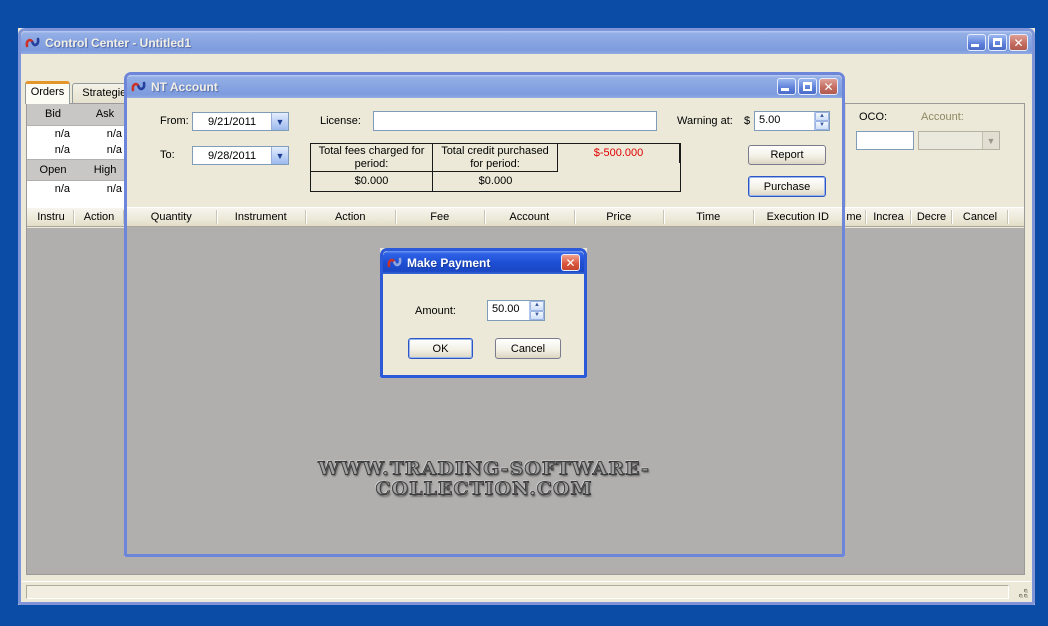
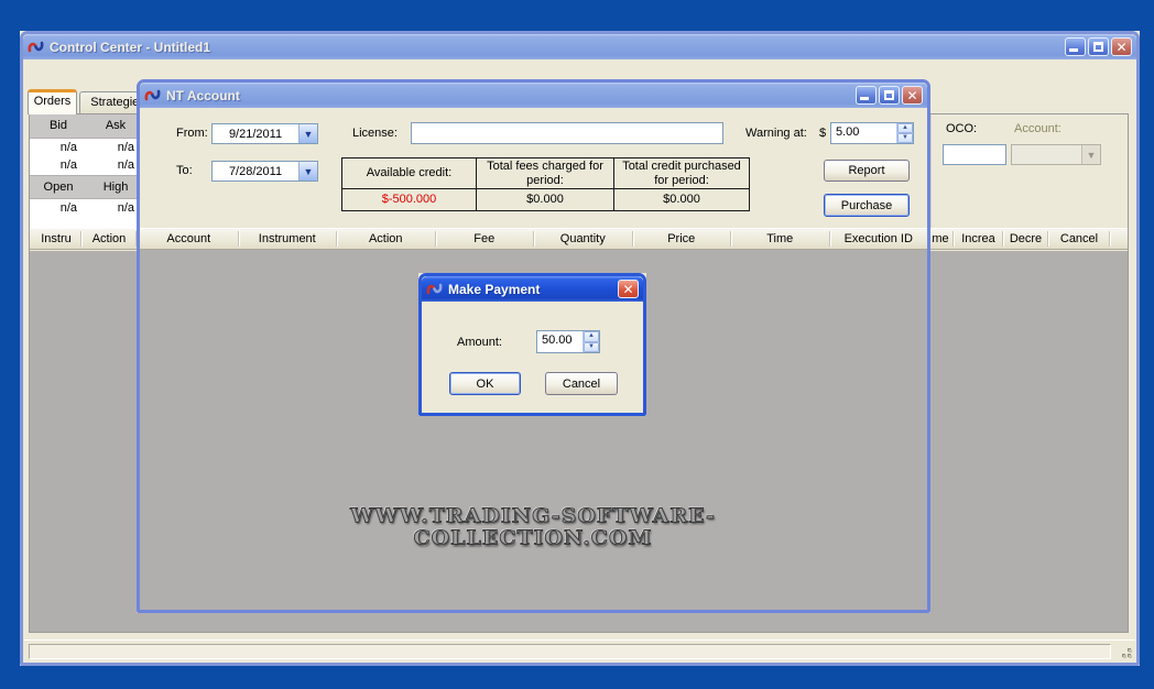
  Control Center - Untitled1
  ✕
  Orders
  Strategi
  Bid
  Ask
  n/a
  n/a
  n/a
  n/a
  Open
  High
  n/a
  n/a
  OCO:
  Account:
  ▼
  Instru
  Action
  me
  Increa
  Decre
  Cancel
  NT Account
  ✕
  From:
  9/21/2011
  ▼
  To:
- 9/28/2011
+ 7/28/2011
  ▼
  License:
  Warning at:
  $
  5.00
+ Available credit:
  Total fees charged for period:
  Total credit purchased for period:
  $-500.000
  $0.000
  $0.000
  Report
  Purchase
- Quantity
+ Account
  Instrument
  Action
  Fee
- Account
+ Quantity
  Price
  Time
  Execution ID
  Make Payment
  ✕
  Amount:
  50.00
  OK
  Cancel
  WWW.TRADING-SOFTWARE-COLLECTION.COM
